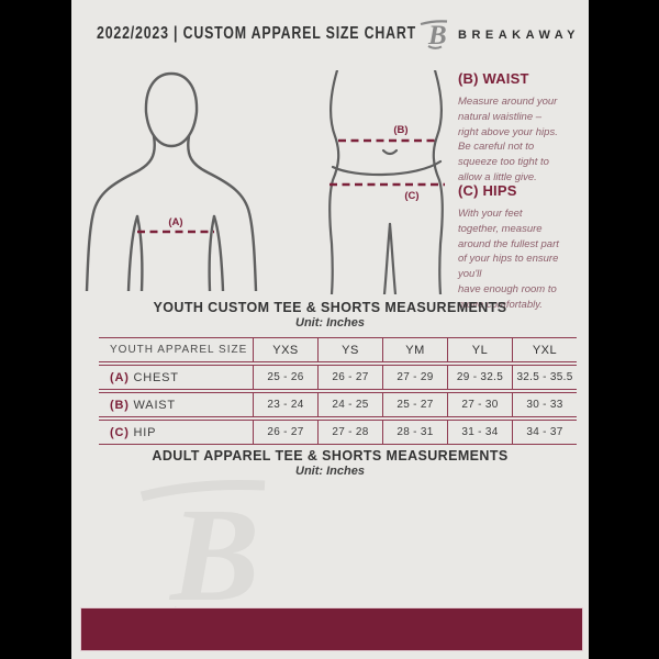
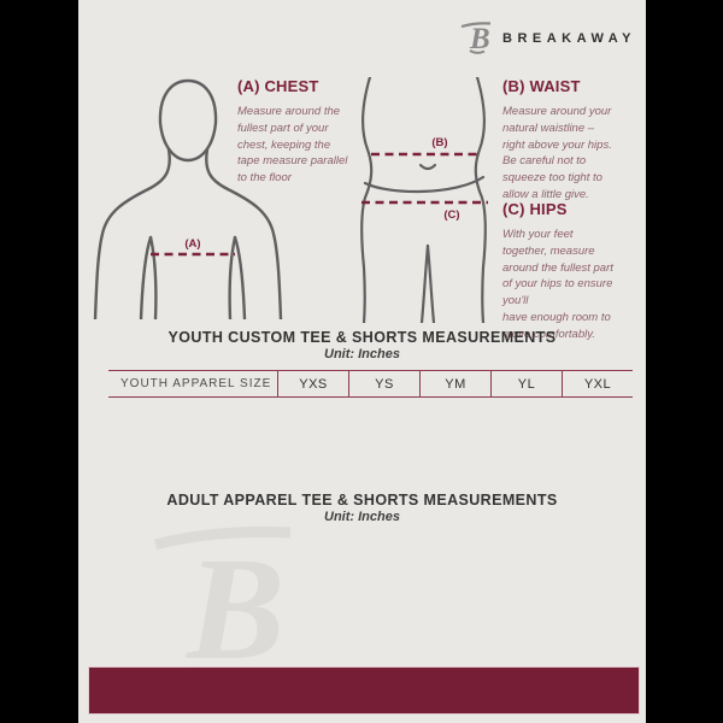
- 2022/2023 | CUSTOM APPAREL SIZE CHART
  B
  BREAKAWAY
  (A)
  (B)
  (C)
+ (A) CHEST
+ Measure around the
+ fullest part of your
+ chest, keeping the
+ tape measure parallel
+ to the floor
  (B) WAIST
  Measure around your
  natural waistline –
  right above your hips.
  Be careful not to
  squeeze too tight to
  allow a little give.
  (C) HIPS
  With your feet
  together, measure
  around the fullest part
  of your hips to ensure
  you'll
  have enough room to
  move comfortably.
  B
  YOUTH CUSTOM TEE & SHORTS MEASUREMENTS
  Unit: Inches
  YOUTH APPAREL SIZE	YXS	YS	YM	YL	YXL
- (A) CHEST	25 - 26	26 - 27	27 - 29	29 - 32.5	32.5 - 35.5
- (B) WAIST	23 - 24	24 - 25	25 - 27	27 - 30	30 - 33
- (C) HIP	26 - 27	27 - 28	28 - 31	31 - 34	34 - 37
  ADULT APPAREL TEE & SHORTS MEASUREMENTS
  Unit: Inches
